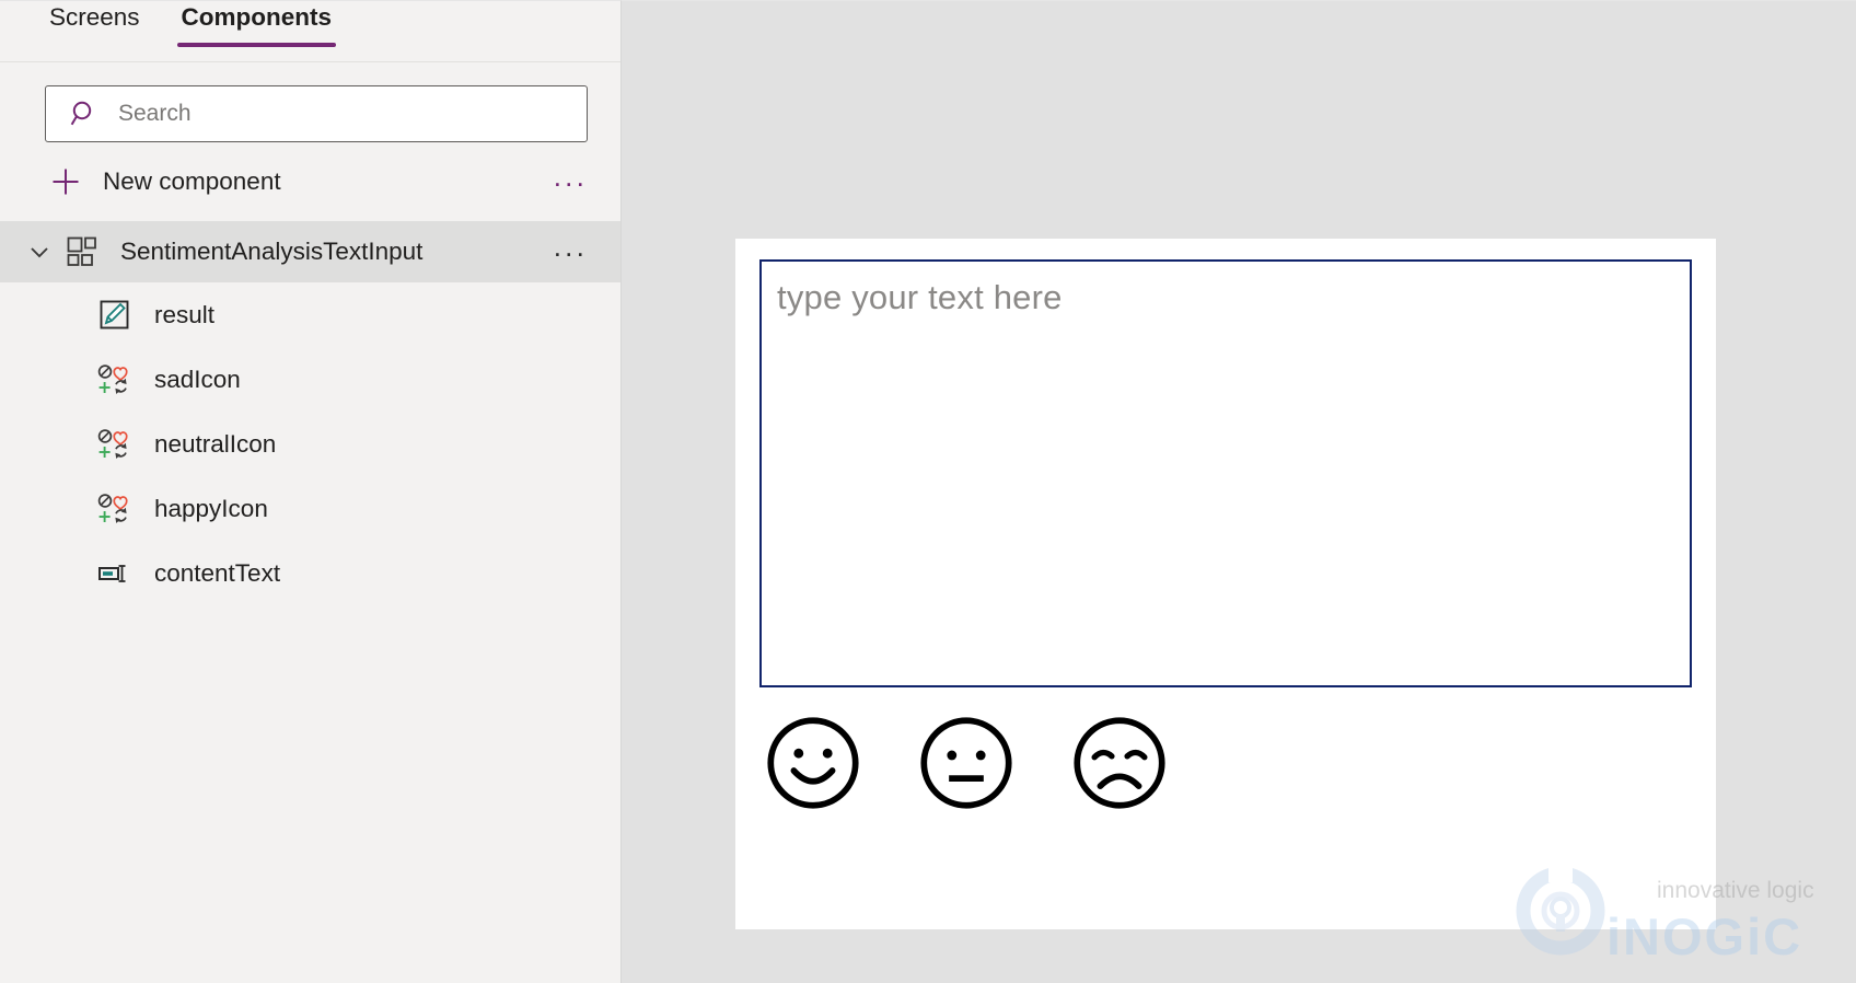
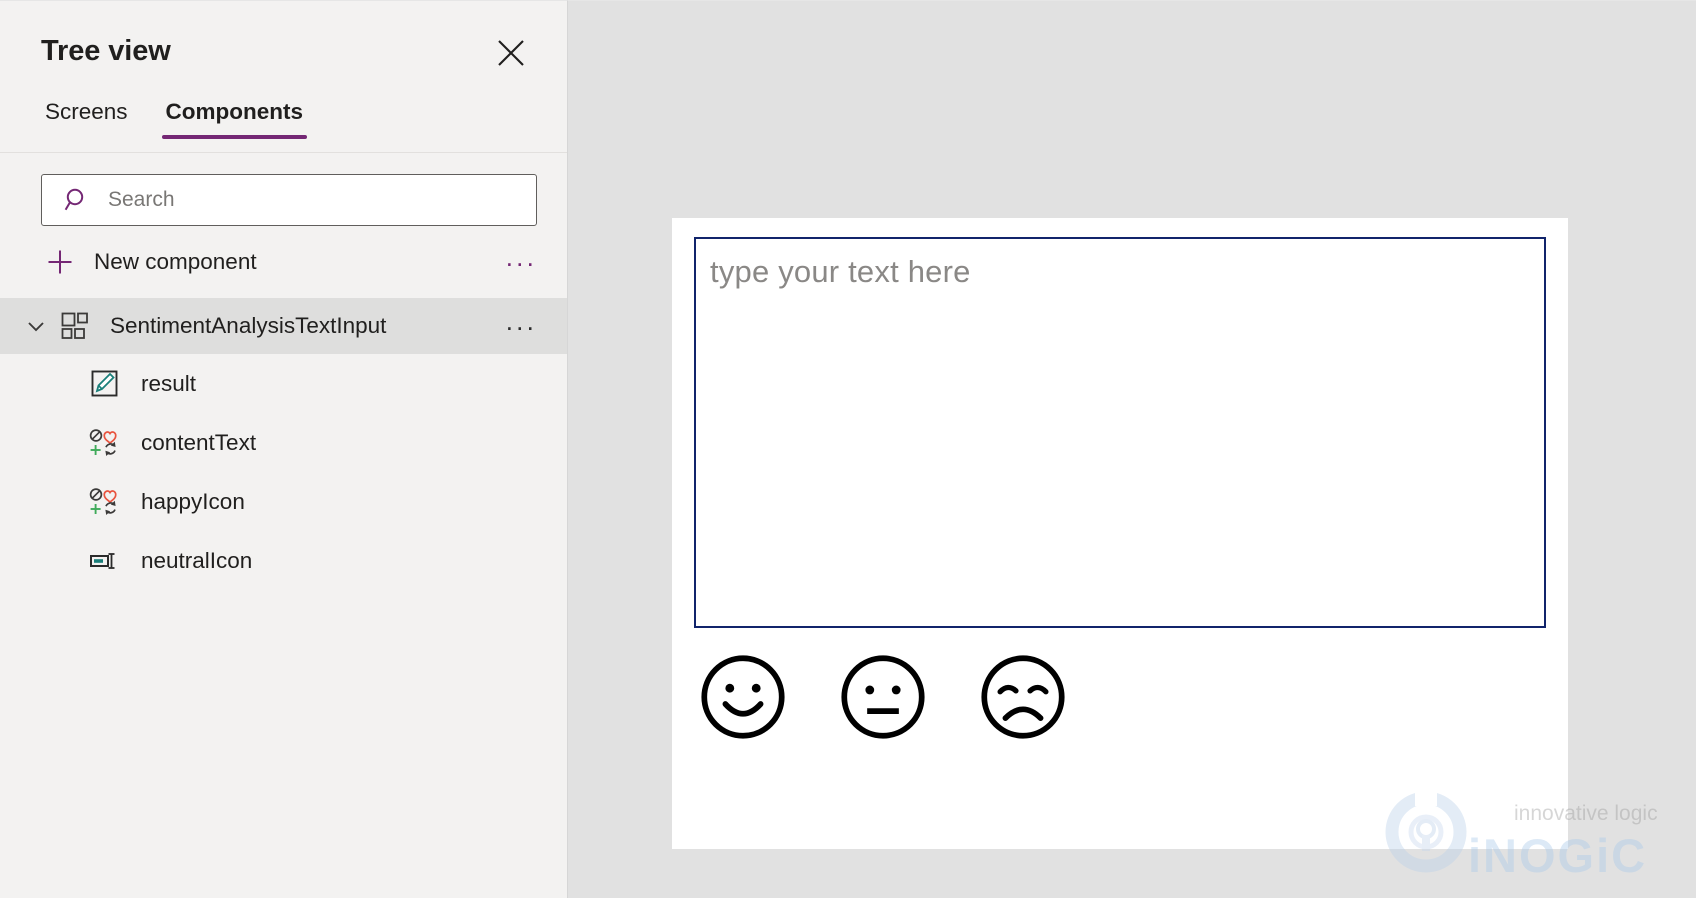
+ Tree view
  Screens
  Components
  Search
  New component
  ...
  SentimentAnalysisTextInput
  ...
  result
- sadIcon
- neutralIcon
+ contentText
  happyIcon
- contentText
+ neutralIcon
  type your text here
  innovative logic
  iNOGiC
